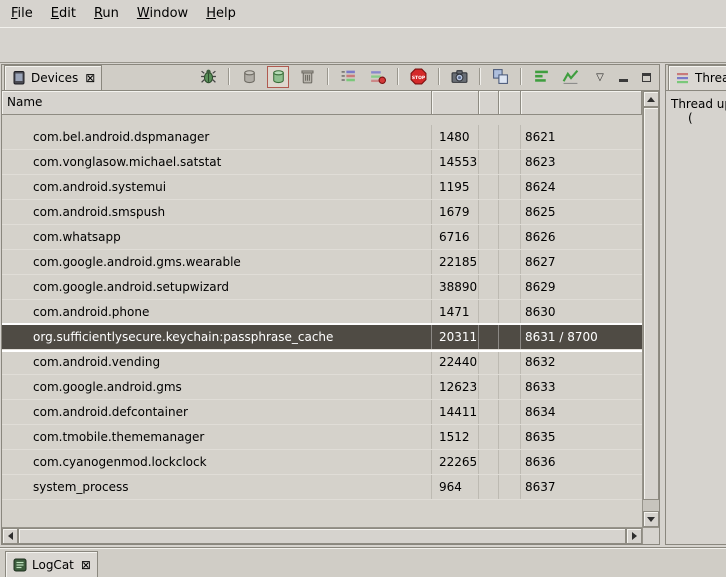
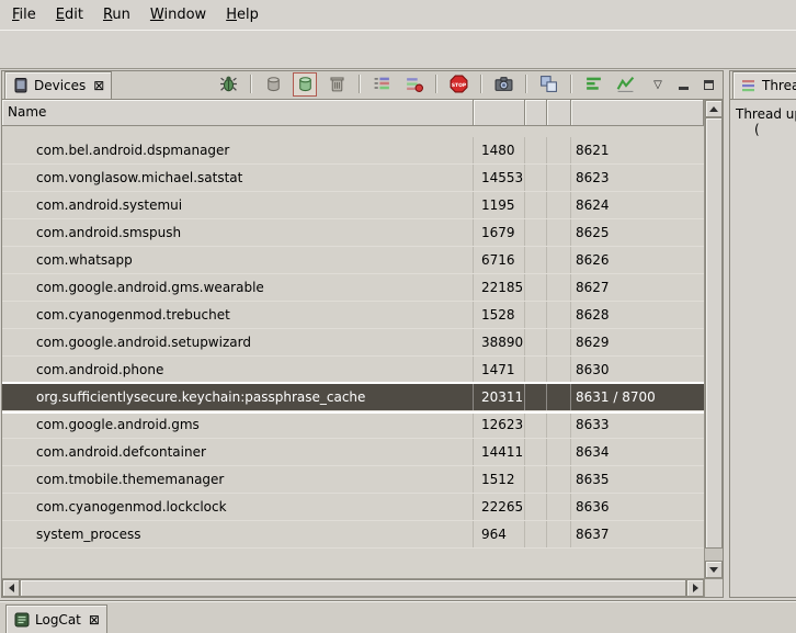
  File
  Edit
  Run
  Window
  Help
  Devices
  ⊠
  ▽
  Name
  com.bel.android.dspmanager
  1480
  8621
  com.vonglasow.michael.satstat
  14553
  8623
  com.android.systemui
  1195
  8624
  com.android.smspush
  1679
  8625
  com.whatsapp
  6716
  8626
  com.google.android.gms.wearable
  22185
  8627
+ com.cyanogenmod.trebuchet
+ 1528
+ 8628
  com.google.android.setupwizard
  38890
  8629
  com.android.phone
  1471
  8630
  org.sufficientlysecure.keychain:passphrase_cache
  20311
  8631 / 8700
- com.android.vending
- 22440
- 8632
  com.google.android.gms
  12623
  8633
  com.android.defcontainer
  14411
  8634
  com.tmobile.thememanager
  1512
  8635
  com.cyanogenmod.lockclock
  22265
  8636
  system_process
  964
  8637
  Thre
  Thread u
  (
  LogCat
  ⊠
